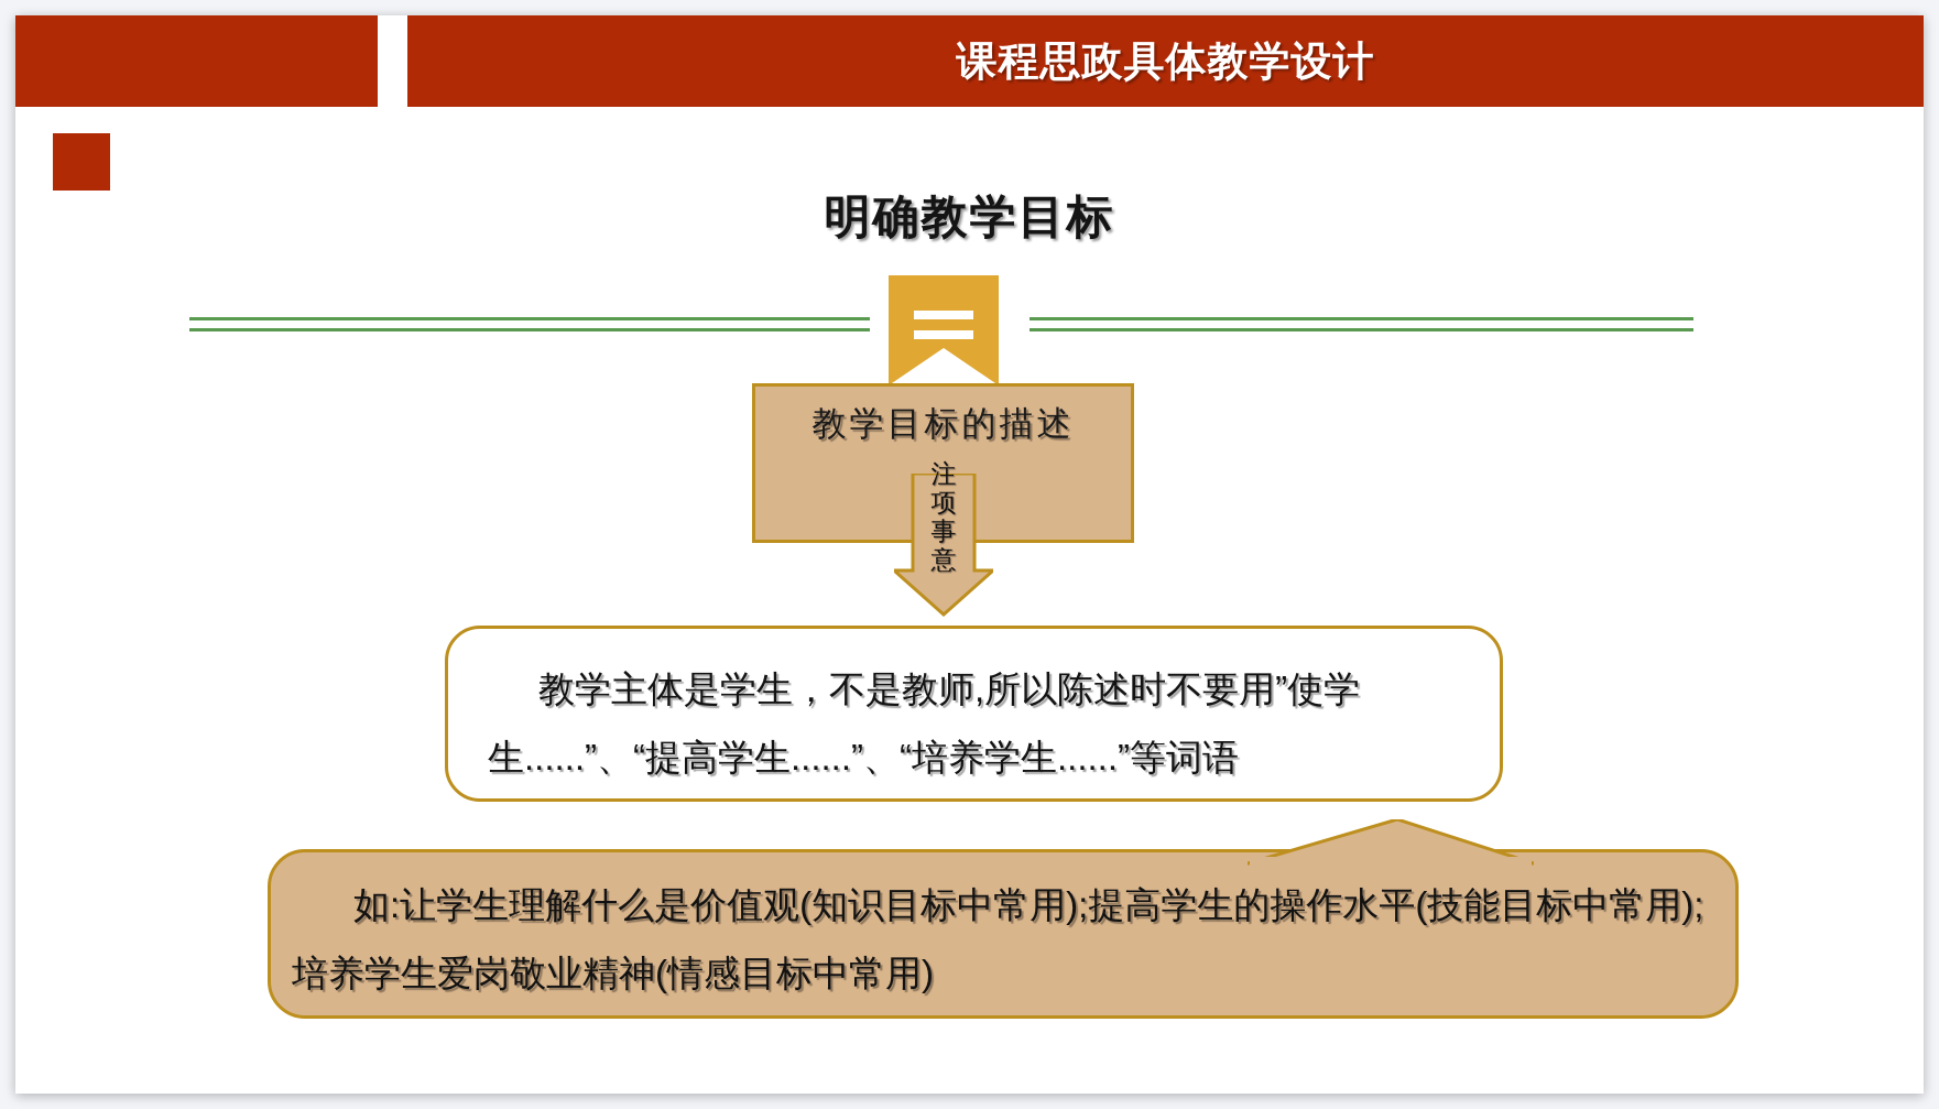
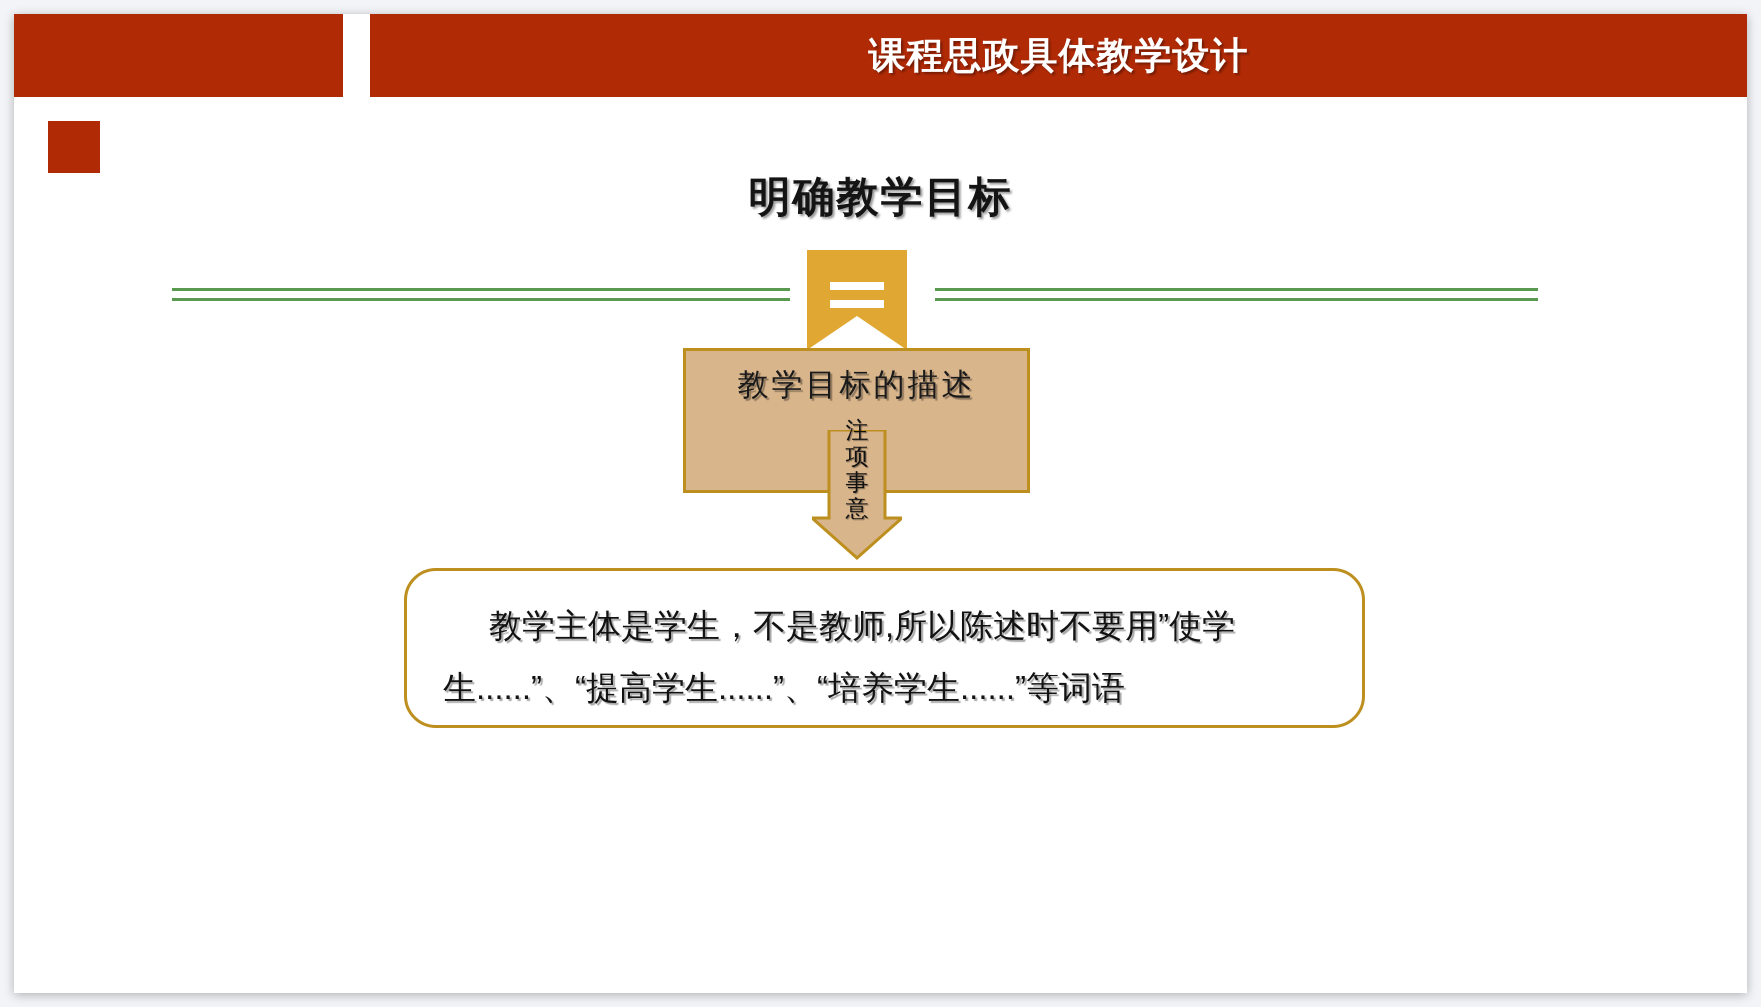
  课程思政具体教学设计
  明确教学目标
  教学目标的描述
  注
  项
  事
  意
  教学主体是学生，不是教师,所以陈述时不要用”使学生......”、“提高学生......”、“培养学生......”等词语
- 如:让学生理解什么是价值观(知识目标中常用);提高学生的操作水平(技能目标中常用); 培养学生爱岗敬业精神(情感目标中常用)
